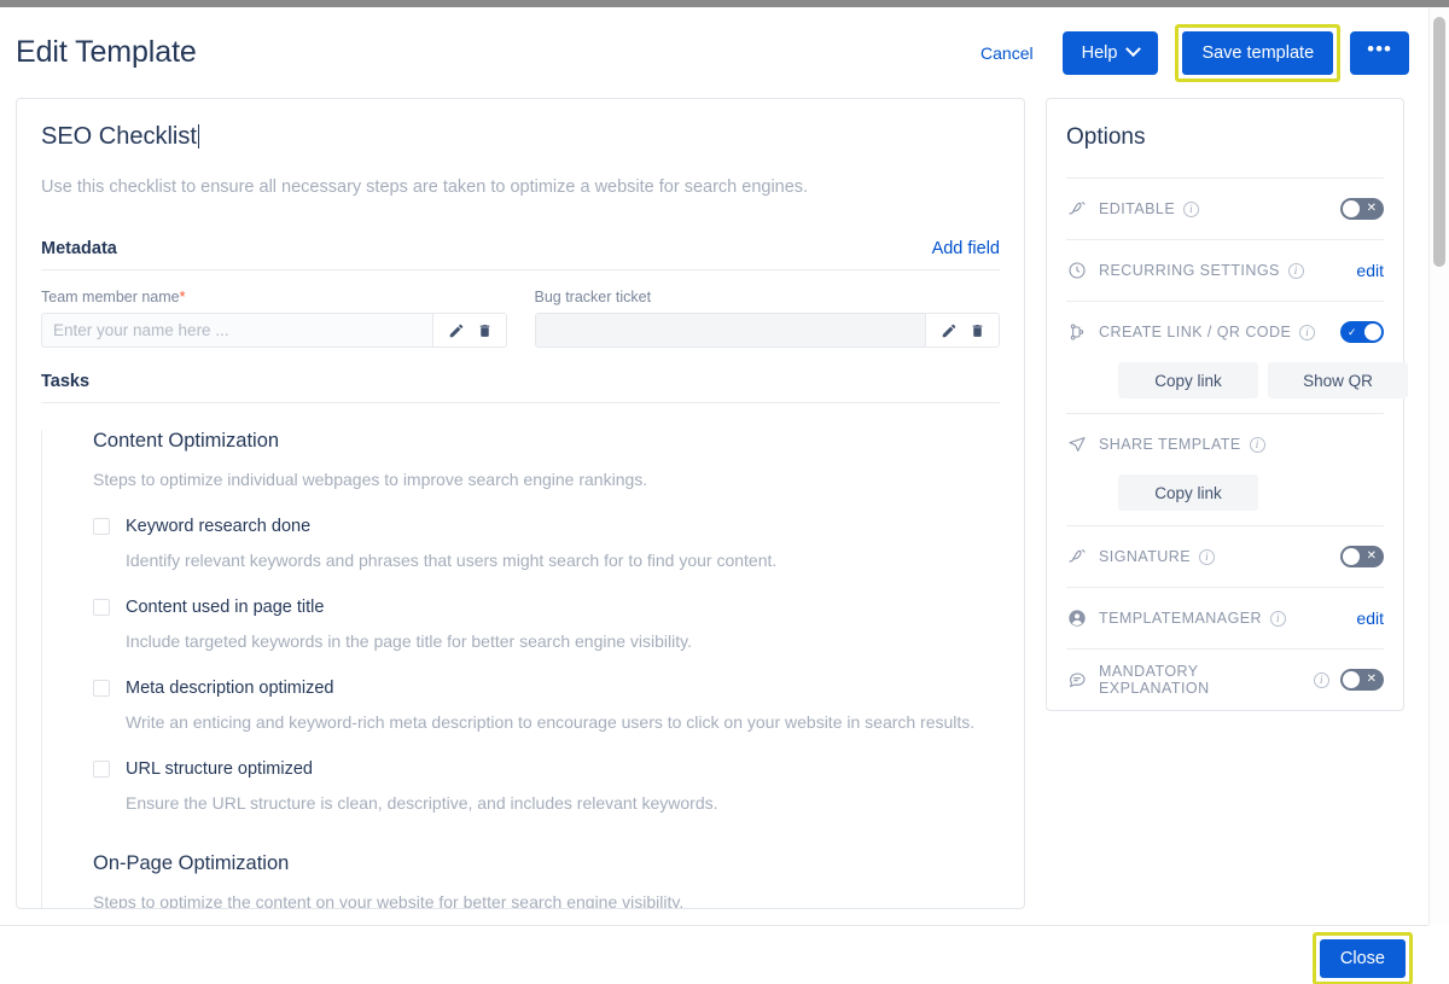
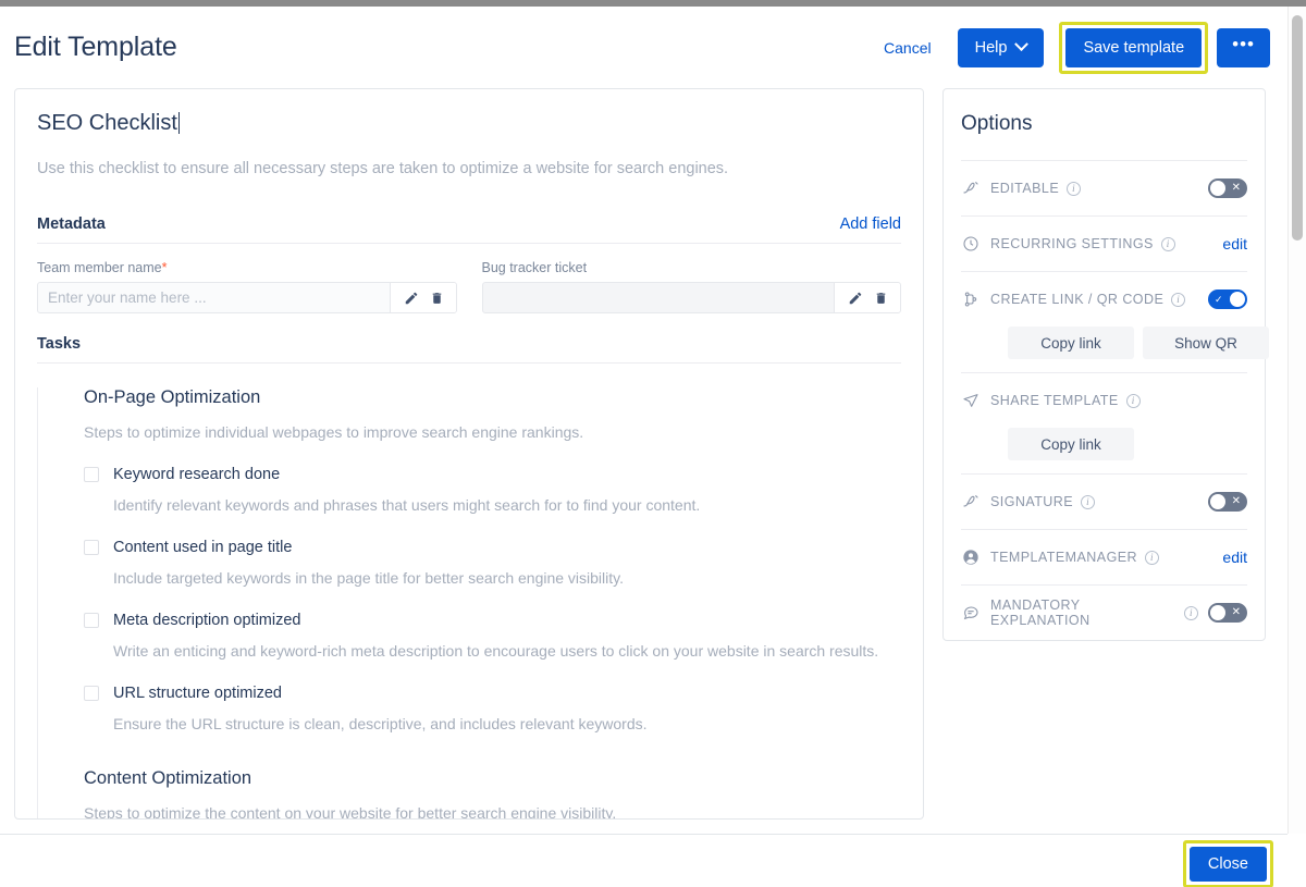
  Edit Template
  Cancel
  Help
  Save template
  •••
  SEO Checklist
  Use this checklist to ensure all necessary steps are taken to optimize a website for search engines.
  Metadata
  Add field
  Team member name*
  Enter your name here ...
  Bug tracker ticket
  Tasks
- Content Optimization
+ On-Page Optimization
  Steps to optimize individual webpages to improve search engine rankings.
  Keyword research done
  Identify relevant keywords and phrases that users might search for to find your content.
  Content used in page title
  Include targeted keywords in the page title for better search engine visibility.
  Meta description optimized
  Write an enticing and keyword-rich meta description to encourage users to click on your website in search results.
  URL structure optimized
  Ensure the URL structure is clean, descriptive, and includes relevant keywords.
- On-Page Optimization
+ Content Optimization
  Steps to optimize the content on your website for better search engine visibility.
  Options
  EDITABLE
  i
  ✕
  RECURRING SETTINGS
  i
  edit
  CREATE LINK / QR CODE
  i
  ✓
  Copy link
  Show QR
  SHARE TEMPLATE
  i
  Copy link
  SIGNATURE
  i
  ✕
  TEMPLATEMANAGER
  i
  edit
  MANDATORY EXPLANATION
  i
  ✕
  Close
